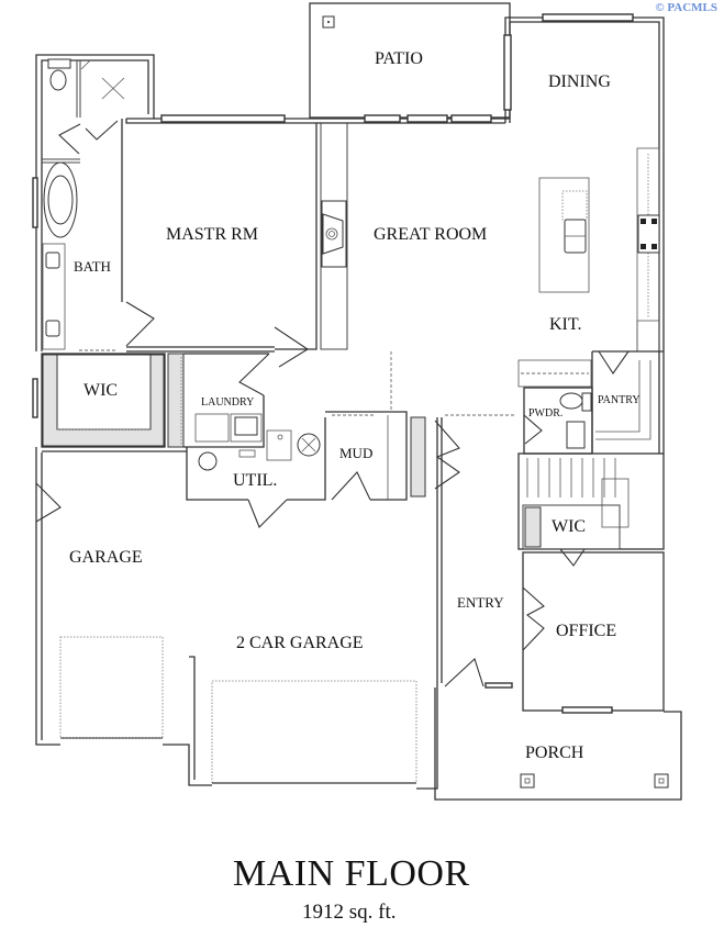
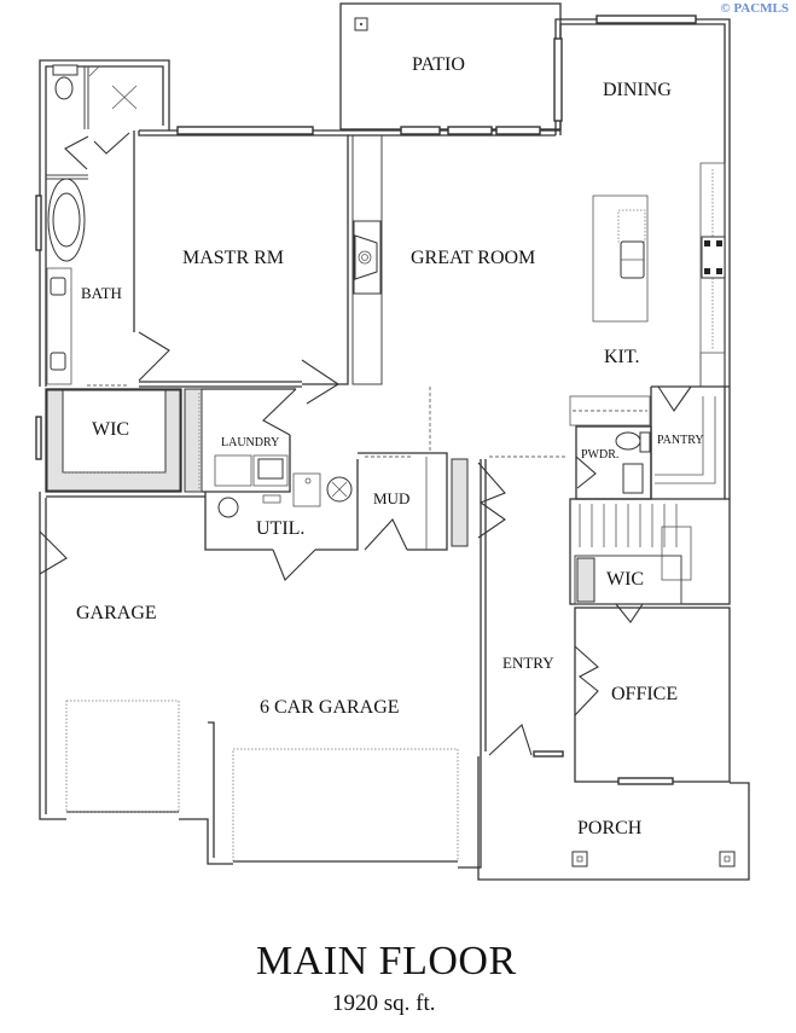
  © PACMLS
  PATIO
  DINING
  MASTR RM
  GREAT ROOM
  BATH
  KIT.
  WIC
  LAUNDRY
  UTIL.
  MUD
  PWDR.
  PANTRY
  WIC
  GARAGE
- 2 CAR GARAGE
+ 6 CAR GARAGE
  ENTRY
  OFFICE
  PORCH
  MAIN FLOOR
- 1912 sq. ft.
+ 1920 sq. ft.
